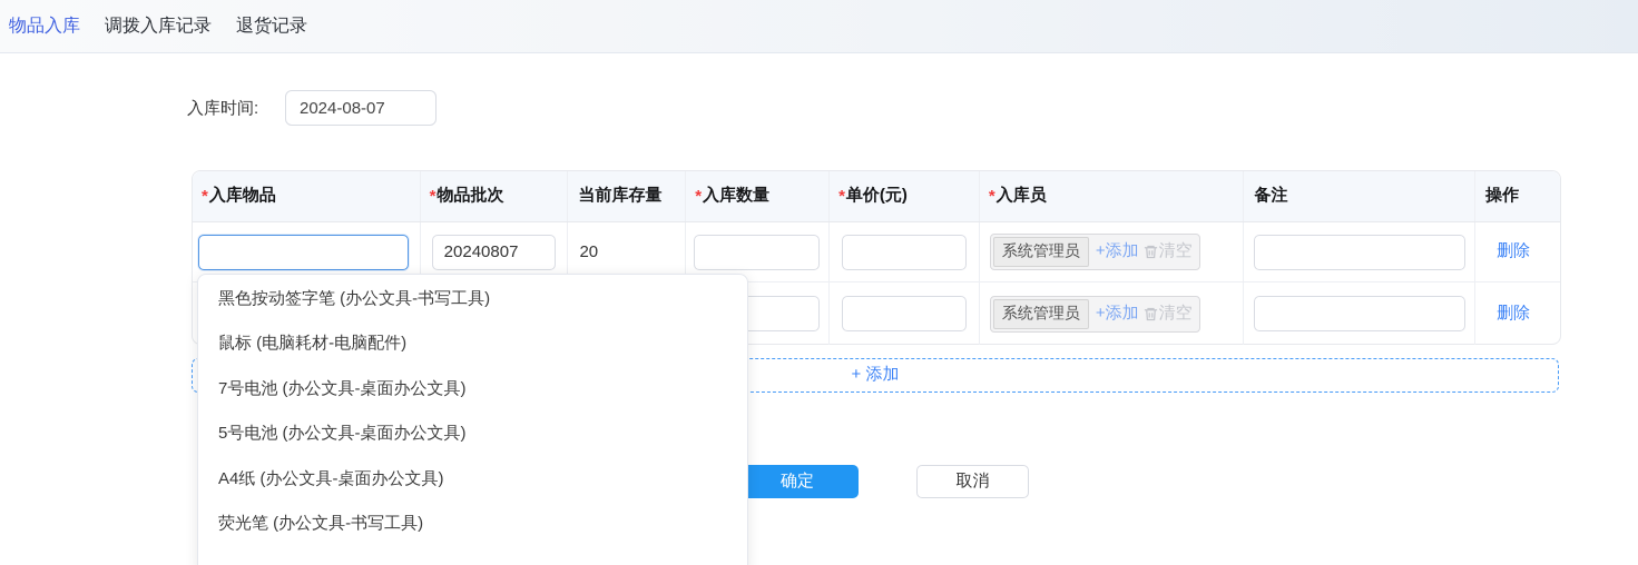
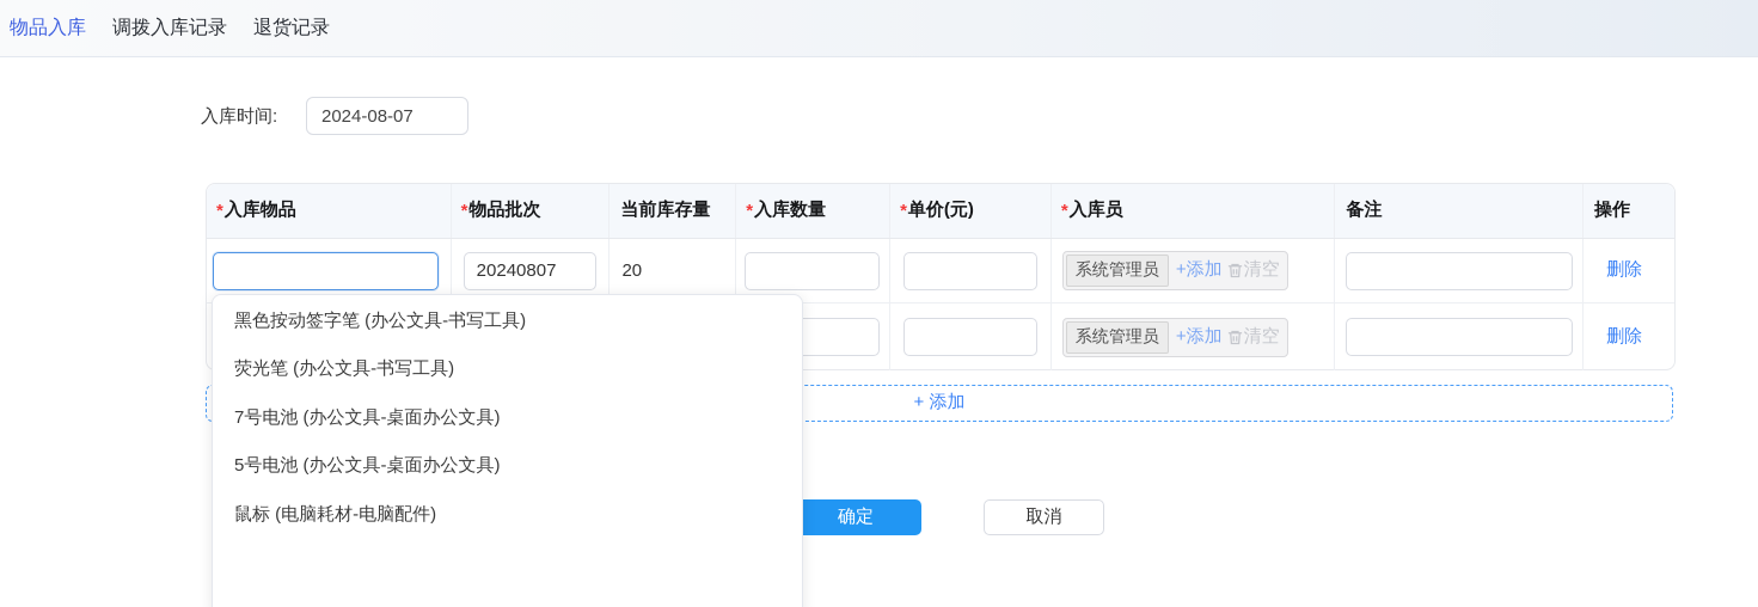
  物品入库
  调拨入库记录
  退货记录
  入库时间:
  2024-08-07
  *
  入库物品
  *
  物品批次
  当前库存量
  *
  入库数量
  *
  单价(元)
  *
  入库员
  备注
  操作
  20240807
  20
  系统管理员
  +添加
  清空
  删除
  系统管理员
  +添加
  清空
  删除
  + 添加
  确定
  取消
  黑色按动签字笔 (办公文具-书写工具)
- 鼠标 (电脑耗材-电脑配件)
+ 荧光笔 (办公文具-书写工具)
  7号电池 (办公文具-桌面办公文具)
  5号电池 (办公文具-桌面办公文具)
- A4纸 (办公文具-桌面办公文具)
- 荧光笔 (办公文具-书写工具)
+ 鼠标 (电脑耗材-电脑配件)
